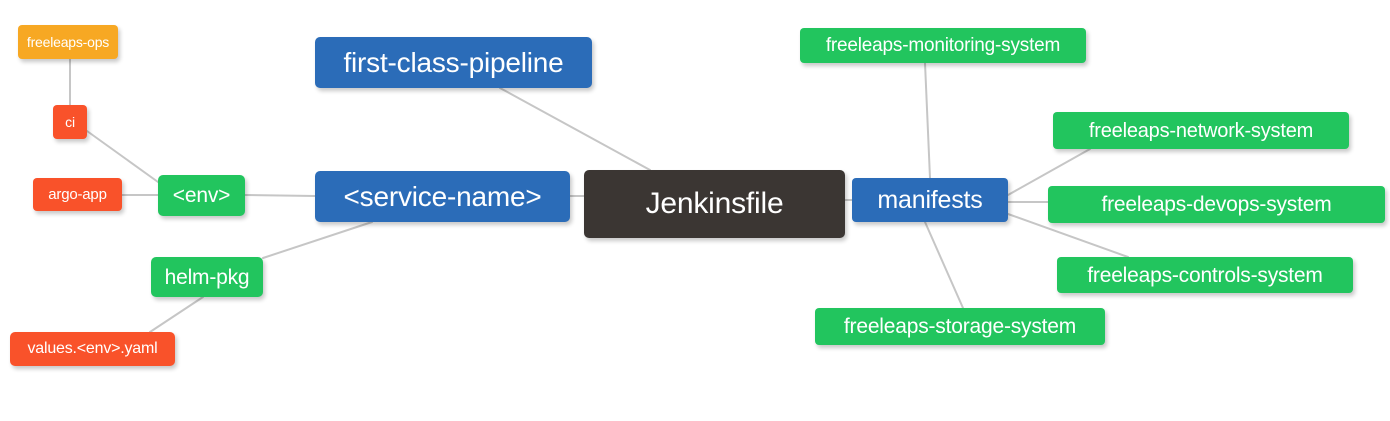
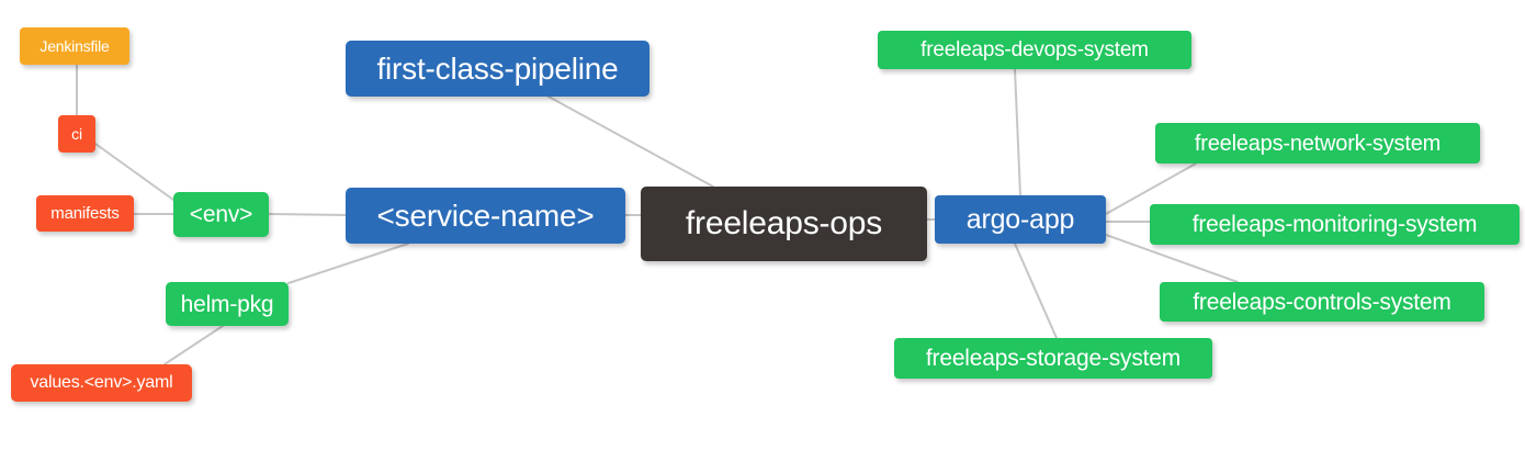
- freeleaps-ops
+ Jenkinsfile
  ci
- argo-app
+ manifests
  <env>
  helm-pkg
  values.<env>.yaml
  first-class-pipeline
  <service-name>
- Jenkinsfile
+ freeleaps-ops
- manifests
+ argo-app
- freeleaps-monitoring-system
+ freeleaps-devops-system
  freeleaps-network-system
- freeleaps-devops-system
+ freeleaps-monitoring-system
  freeleaps-controls-system
  freeleaps-storage-system
